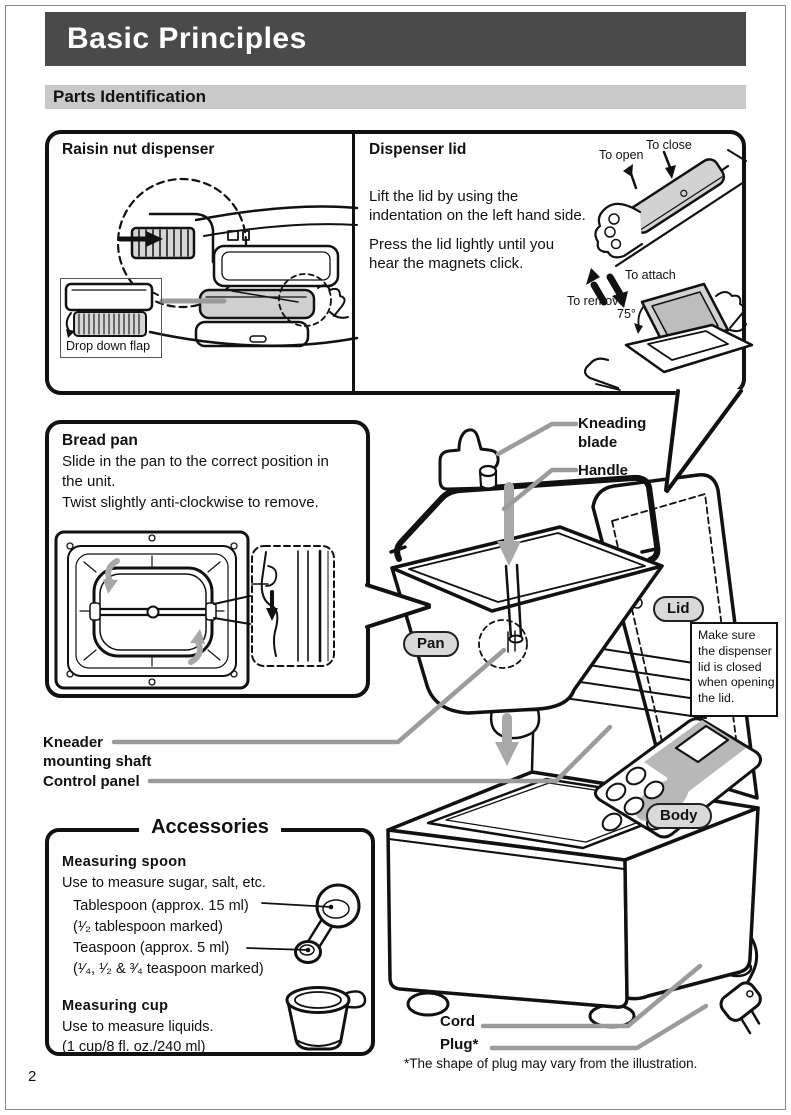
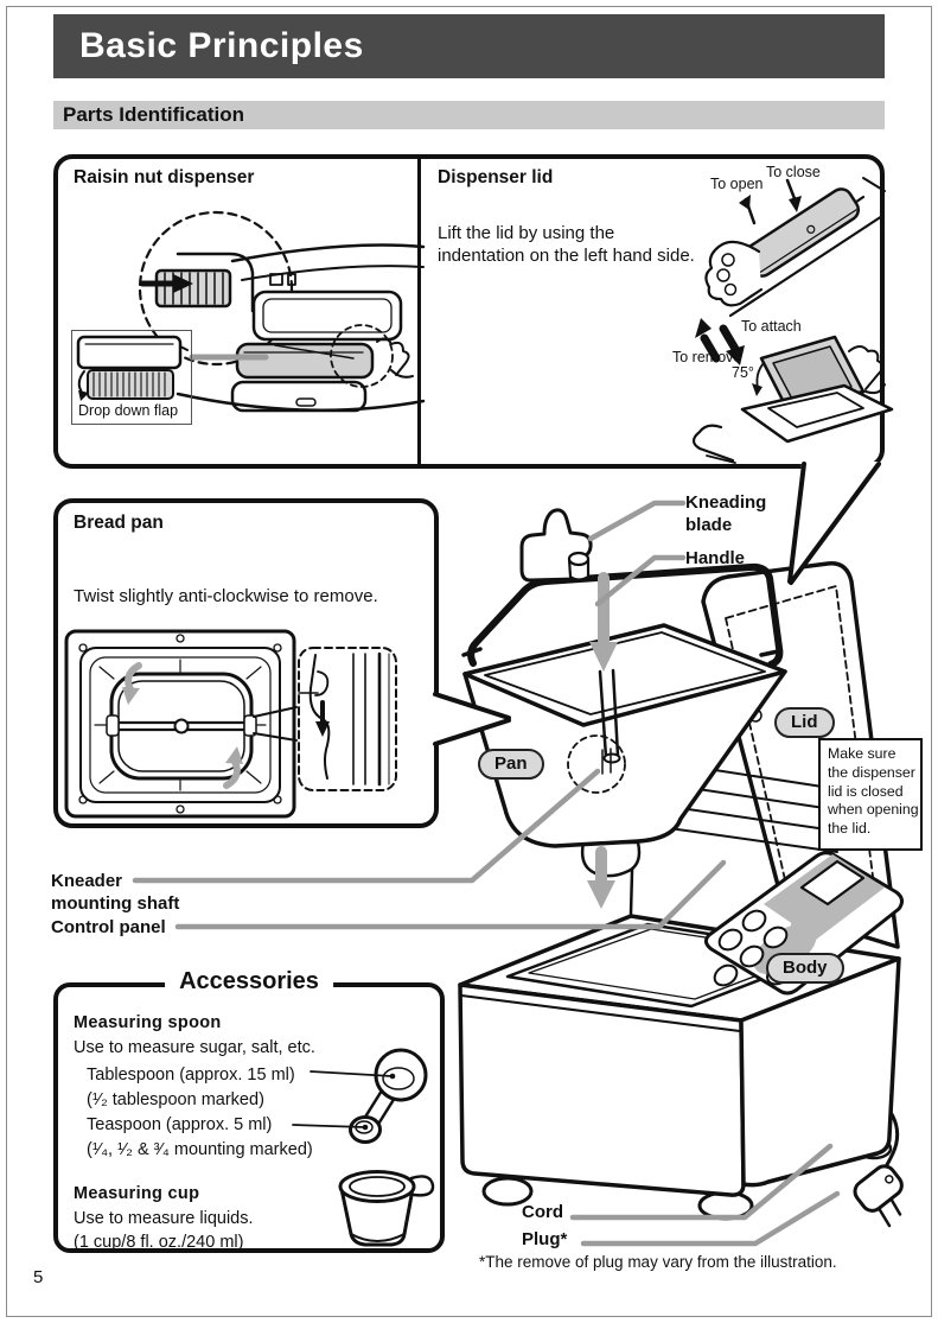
  Basic Principles
  Parts Identification
  Raisin nut dispenser
  Dispenser lid
  Lift the lid by using the
  indentation on the left hand side.
- Press the lid lightly until you
- hear the magnets click.
  Bread pan
- Slide in the pan to the correct position in
- the unit.
  Twist slightly anti-clockwise to remove.
  Accessories
  Measuring spoon
  Use to measure sugar, salt, etc.
  Tablespoon (approx. 15 ml)
  (¹⁄₂ tablespoon marked)
  Teaspoon (approx. 5 ml)
- (¹⁄₄, ¹⁄₂ & ³⁄₄ teaspoon marked)
+ (¹⁄₄, ¹⁄₂ & ³⁄₄ mounting marked)
  Measuring cup
  Use to measure liquids.
  (1 cup/8 fl. oz./240 ml)
  Drop down flap
  To open
  To close
  To attach
  To remove
  75°
  Kneading
  blade
  Handle
  Kneader
  mounting shaft
  Control panel
  Cord
  Plug*
  Pan
  Lid
  Body
  Make sure
  the dispenser
  lid is closed
  when opening
  the lid.
- *The shape of plug may vary from the illustration.
+ *The remove of plug may vary from the illustration.
- 2
+ 5
